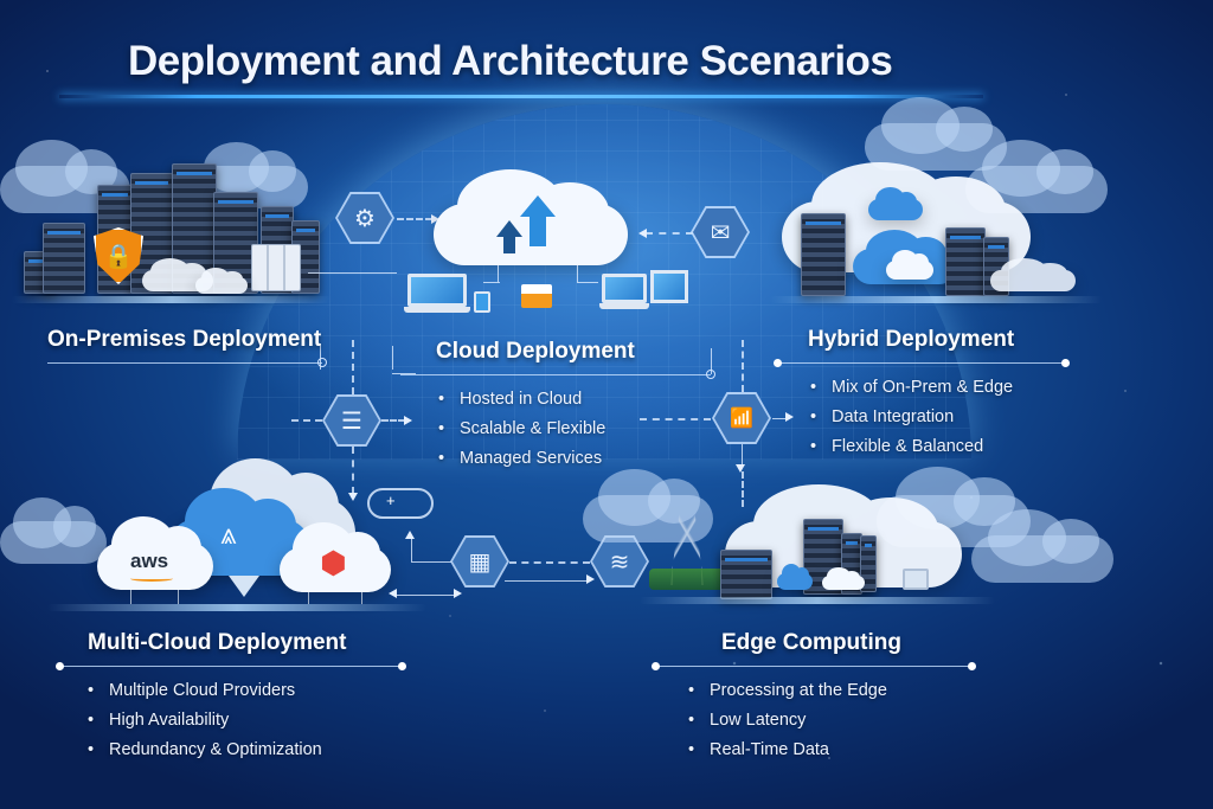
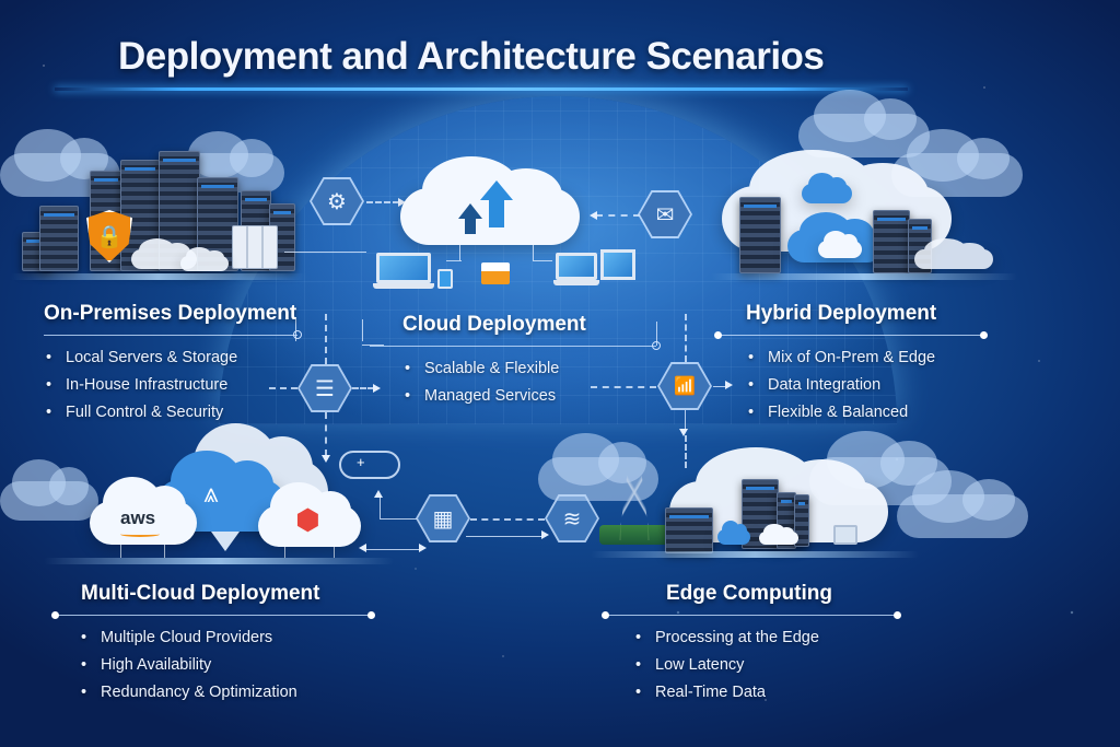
  Deployment and Architecture Scenarios
  🔒
  ⚙
  ✉
  ☰
  📶
  ⩓
  aws
  ⬢
  +
  ▦
  ≋
  On-Premises Deployment
+ Local Servers & Storage
+ In-House Infrastructure
+ Full Control & Security
  Cloud Deployment
- Hosted in Cloud
  Scalable & Flexible
  Managed Services
  Hybrid Deployment
  Mix of On-Prem & Edge
  Data Integration
  Flexible & Balanced
  Multi-Cloud Deployment
  Multiple Cloud Providers
  High Availability
  Redundancy & Optimization
  Edge Computing
  Processing at the Edge
  Low Latency
  Real-Time Data
